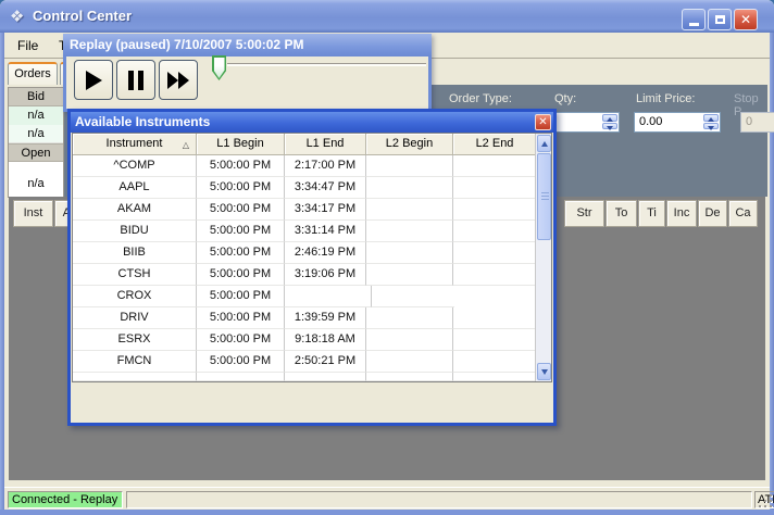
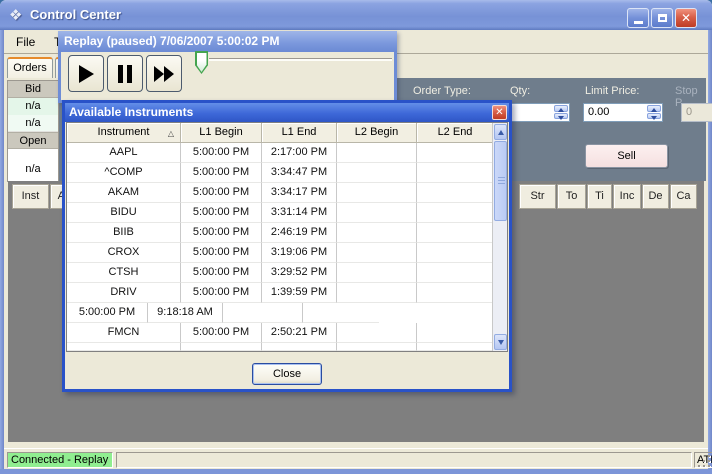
  ❖
  Control Center
  ✕
  File
  Orders
  Bid
  n/a
  n/a
  Open
  n/a
  Order Type:
  Qty:
  Limit Price:
  Stop P
  0.00
  0
+ Sell
  Inst
  Str
  To
  Ti
  Inc
  De
  Ca
  Connected - Replay
- Replay (paused) 7/10/2007 5:00:02 PM
+ Replay (paused) 7/06/2007 5:00:02 PM
  Available Instruments
  ✕
  Instrument
  △
  L1 Begin
  L1 End
  L2 Begin
  L2 End
- ^COMP
+ AAPL
  5:00:00 PM
  2:17:00 PM
- AAPL
+ ^COMP
  5:00:00 PM
  3:34:47 PM
  AKAM
  5:00:00 PM
  3:34:17 PM
  BIDU
  5:00:00 PM
  3:31:14 PM
  BIIB
  5:00:00 PM
  2:46:19 PM
- CTSH
+ CROX
  5:00:00 PM
  3:19:06 PM
- CROX
+ CTSH
  5:00:00 PM
+ 3:29:52 PM
  DRIV
  5:00:00 PM
  1:39:59 PM
- ESRX
  5:00:00 PM
  9:18:18 AM
  FMCN
  5:00:00 PM
  2:50:21 PM
+ Close
